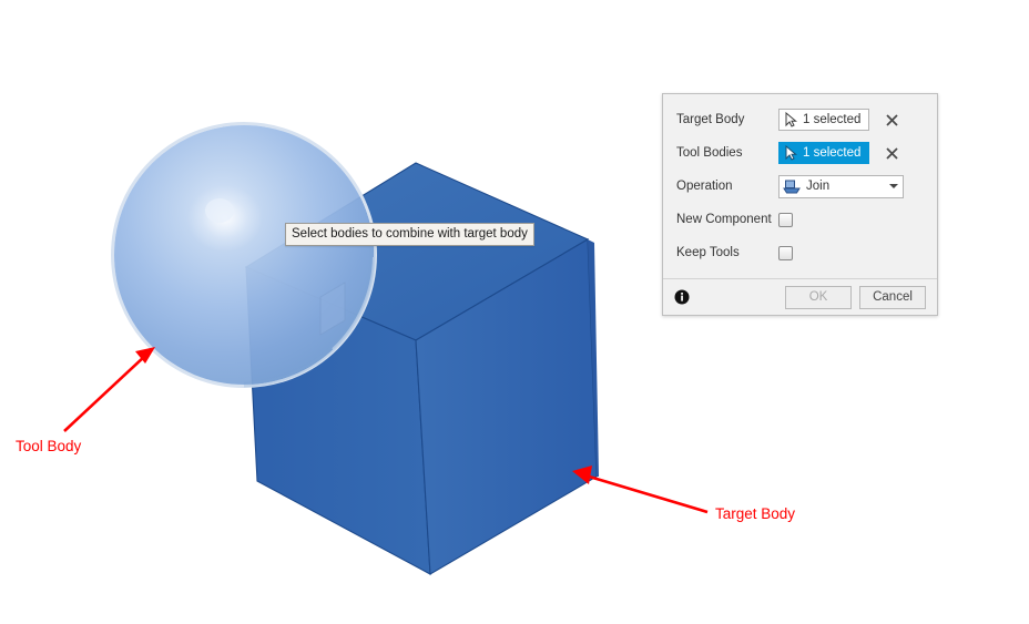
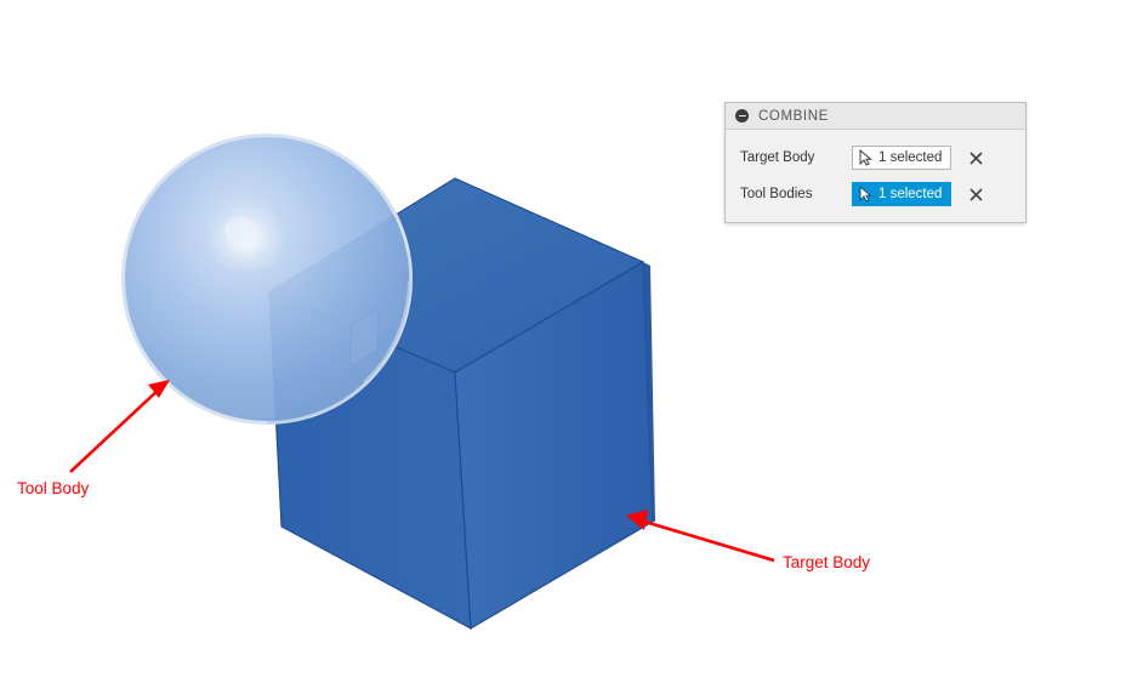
- Select bodies to combine with target body
  Tool Body
  Target Body
+ COMBINE
  Target Body
  1 selected
  Tool Bodies
  1 selected
- Operation
- Join
- New Component
- Keep Tools
- OK
- Cancel
